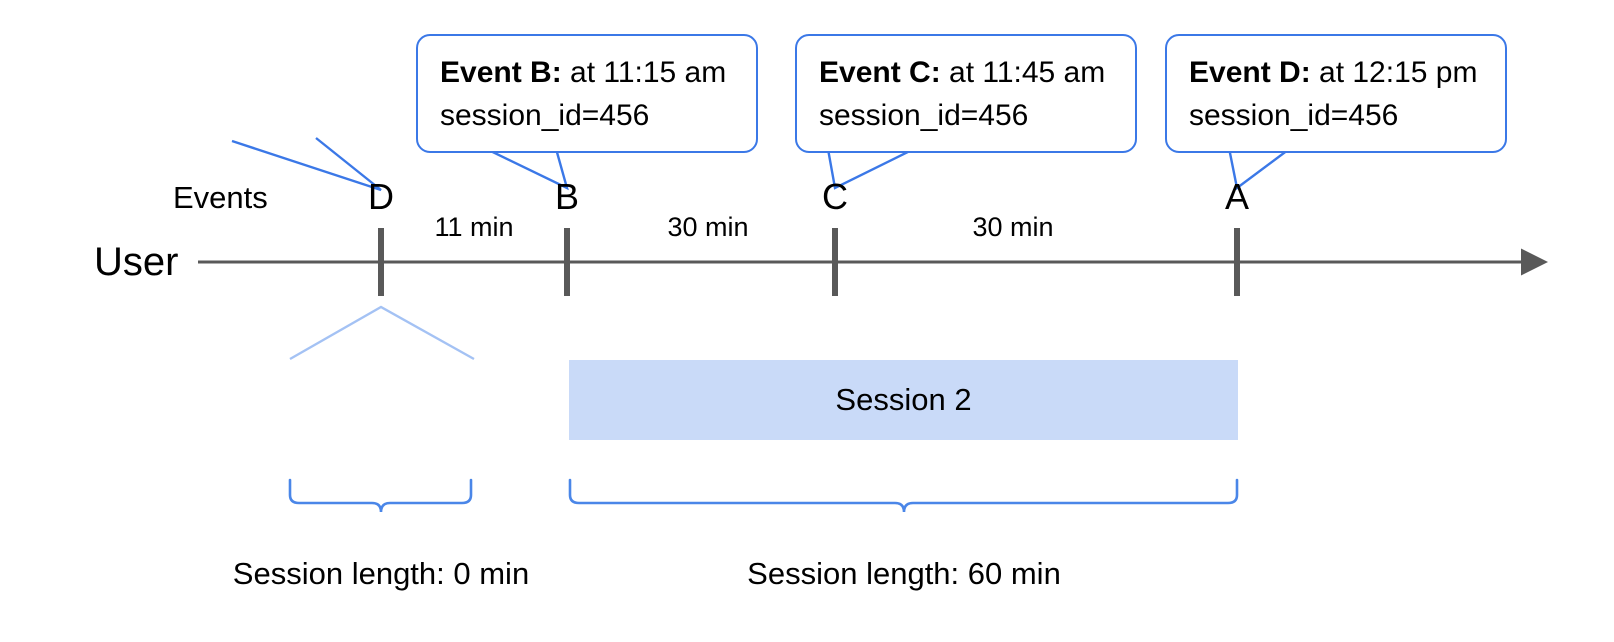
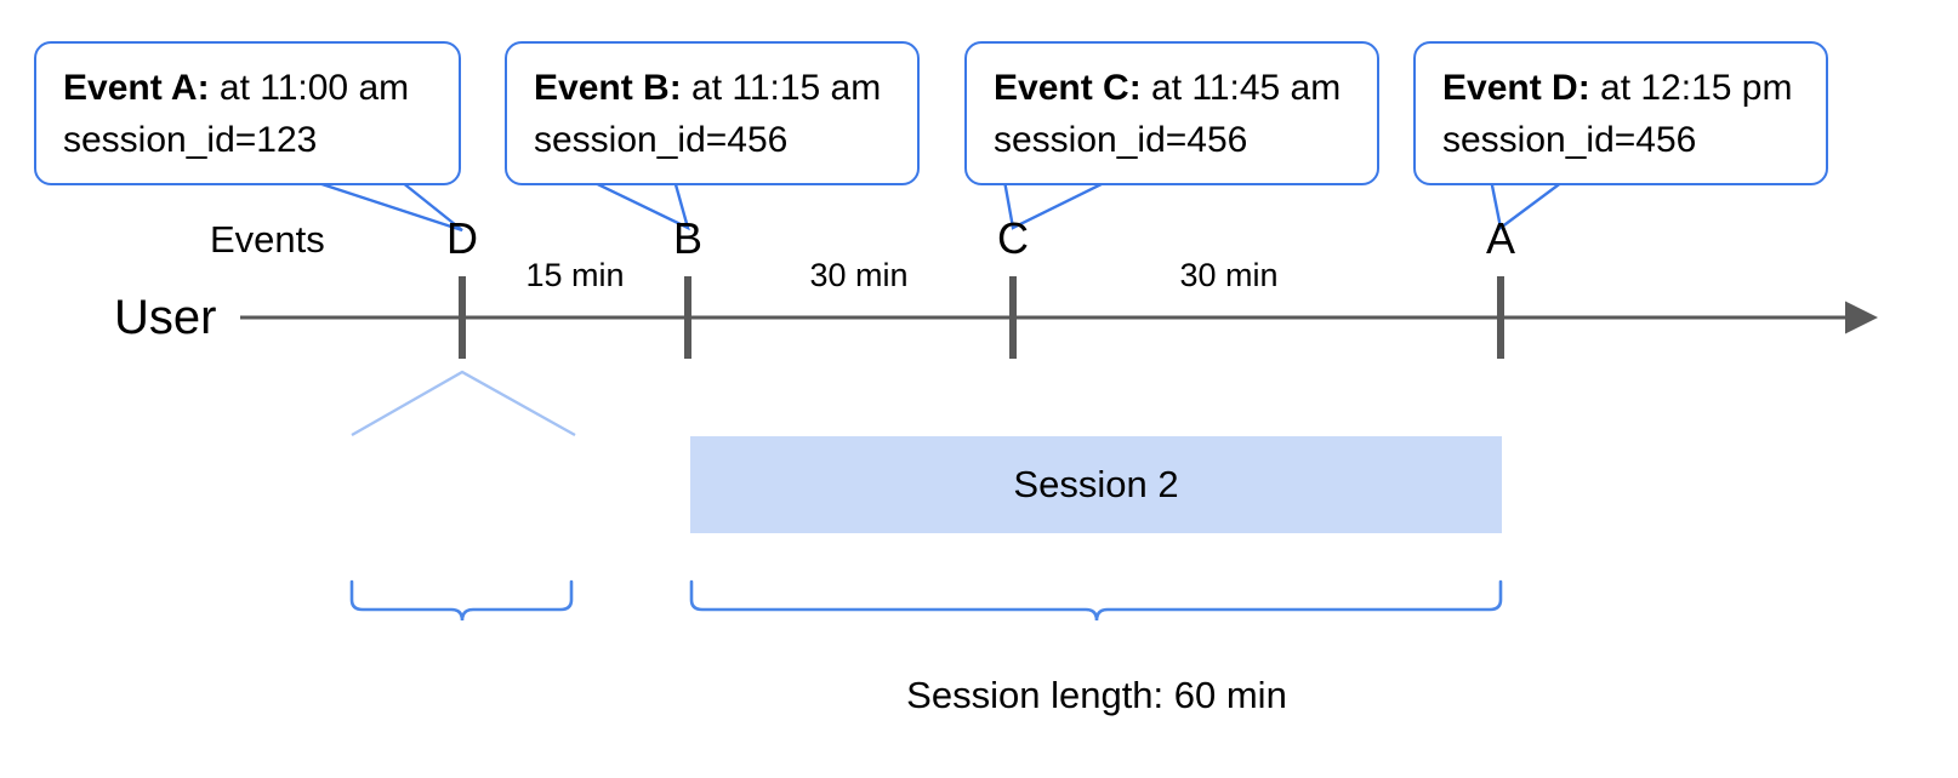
+ Event A: at 11:00 am
+ session_id=123
  Event B: at 11:15 am
  session_id=456
  Event C: at 11:45 am
  session_id=456
  Event D: at 12:15 pm
  session_id=456
  Events
  User
  D
  B
  C
  A
- 11 min
+ 15 min
  30 min
  30 min
  Session 2
- Session length: 0 min
  Session length: 60 min
